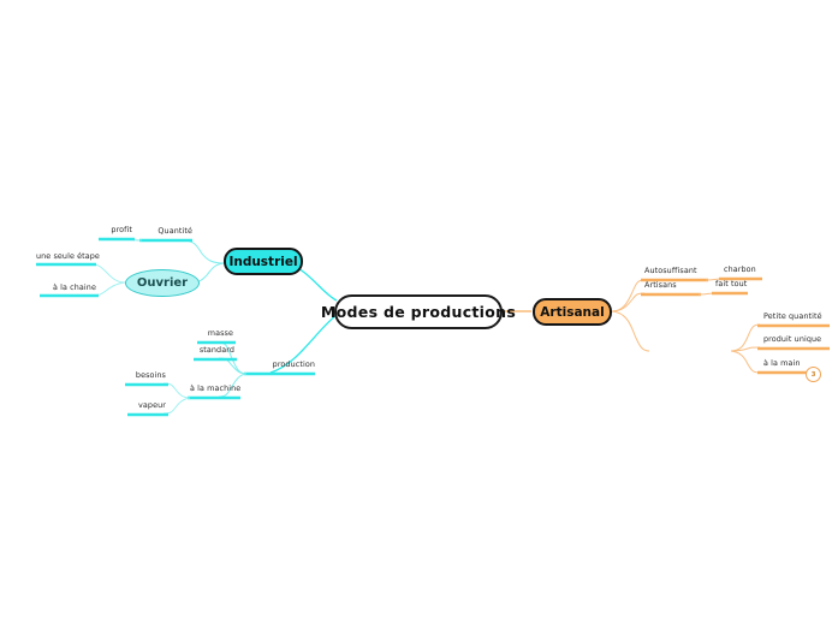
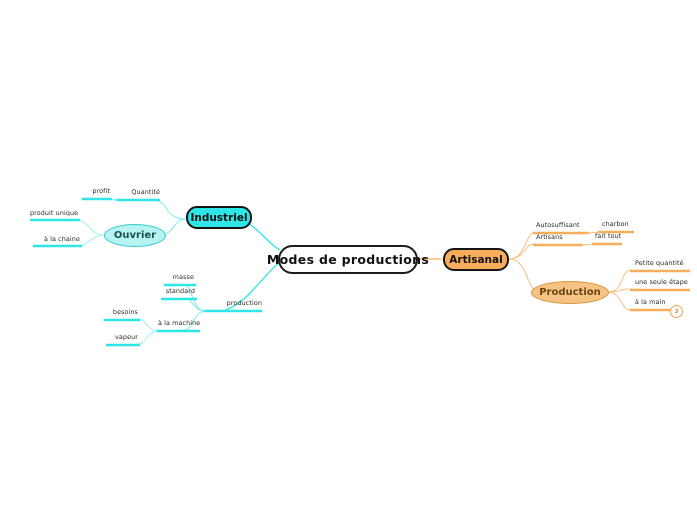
  Modes de productions
  Industriel
  Quantité
  profit
  Ouvrier
- une seule étape
+ produit unique
  à la chaine
  production
  masse
  standard
  à la machine
  besoins
  vapeur
  Artisanal
  Autosuffisant
  charbon
  Artisans
  fait tout
+ Production
  Petite quantité
- produit unique
+ une seule étape
  à la main
